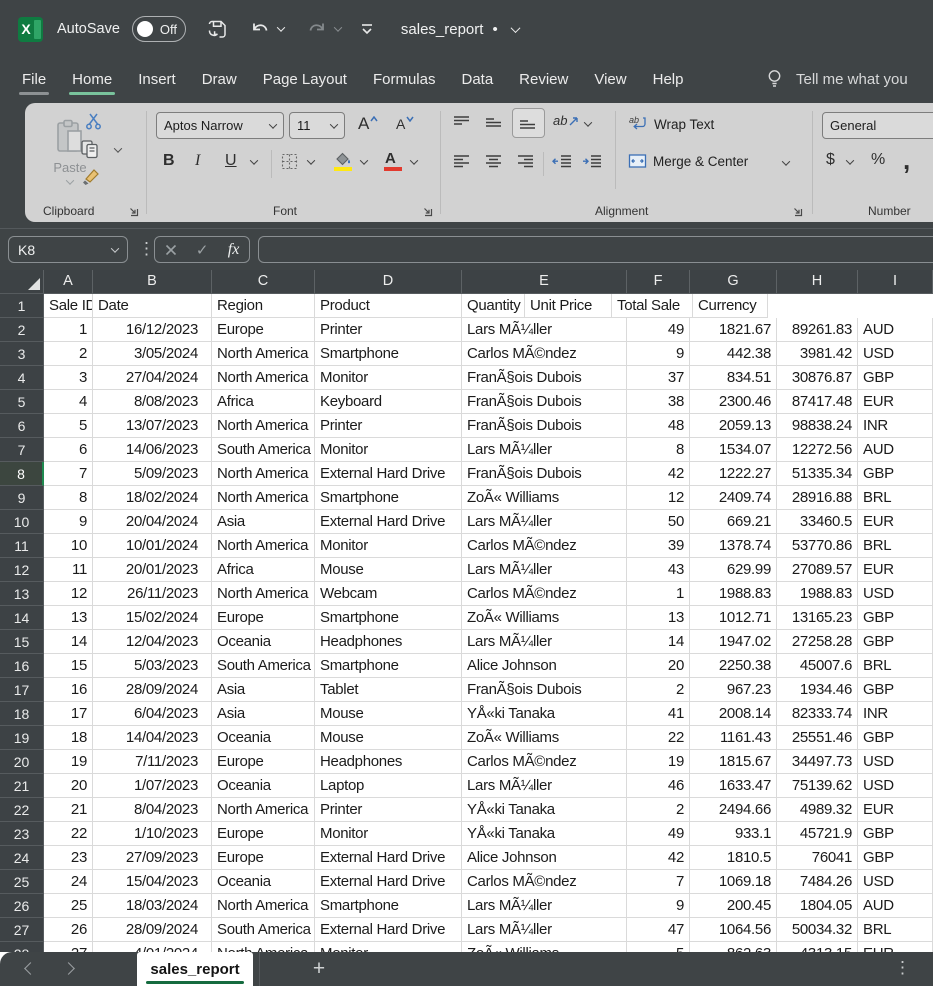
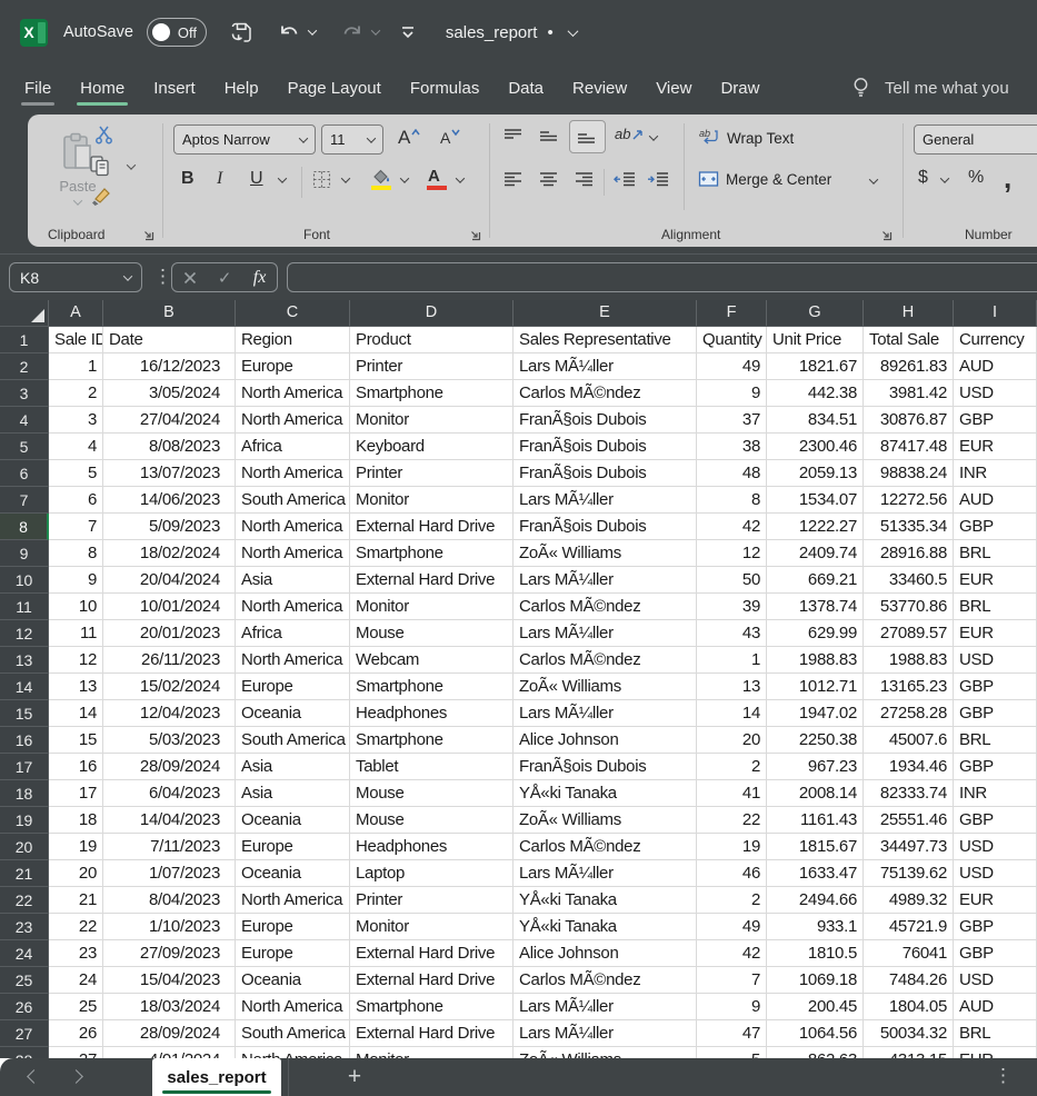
  X
  AutoSave
  Off
  sales_report
  •
  File
  Home
  Insert
- Draw
+ Help
  Page Layout
  Formulas
  Data
  Review
  View
- Help
+ Draw
  Tell me what you
  Paste
  Clipboard
  Aptos Narrow
  11
  A
  A
  B
  I
  U
  A
  Font
  ab
  ab
  Wrap Text
  Merge & Center
  Alignment
  General
  $
  %
  ,
  Number
  K8
  ⋮
  ✓
  fx
  A
  B
  C
  D
  E
  F
  G
  H
  I
  1
  Sale ID
  Date
  Region
  Product
+ Sales Representative
  Quantity
  Unit Price
  Total Sale
  Currency
  2
  1
  16/12/2023
  Europe
  Printer
  Lars MÃ¼ller
  49
  1821.67
  89261.83
  AUD
  3
  2
  3/05/2024
  North America
  Smartphone
  Carlos MÃ©ndez
  9
  442.38
  3981.42
  USD
  4
  3
  27/04/2024
  North America
  Monitor
  FranÃ§ois Dubois
  37
  834.51
  30876.87
  GBP
  5
  4
  8/08/2023
  Africa
  Keyboard
  FranÃ§ois Dubois
  38
  2300.46
  87417.48
  EUR
  6
  5
  13/07/2023
  North America
  Printer
  FranÃ§ois Dubois
  48
  2059.13
  98838.24
  INR
  7
  6
  14/06/2023
  South America
  Monitor
  Lars MÃ¼ller
  8
  1534.07
  12272.56
  AUD
  8
  7
  5/09/2023
  North America
  External Hard Drive
  FranÃ§ois Dubois
  42
  1222.27
  51335.34
  GBP
  9
  8
  18/02/2024
  North America
  Smartphone
  ZoÃ« Williams
  12
  2409.74
  28916.88
  BRL
  10
  9
  20/04/2024
  Asia
  External Hard Drive
  Lars MÃ¼ller
  50
  669.21
  33460.5
  EUR
  11
  10
  10/01/2024
  North America
  Monitor
  Carlos MÃ©ndez
  39
  1378.74
  53770.86
  BRL
  12
  11
  20/01/2023
  Africa
  Mouse
  Lars MÃ¼ller
  43
  629.99
  27089.57
  EUR
  13
  12
  26/11/2023
  North America
  Webcam
  Carlos MÃ©ndez
  1
  1988.83
  1988.83
  USD
  14
  13
  15/02/2024
  Europe
  Smartphone
  ZoÃ« Williams
  13
  1012.71
  13165.23
  GBP
  15
  14
  12/04/2023
  Oceania
  Headphones
  Lars MÃ¼ller
  14
  1947.02
  27258.28
  GBP
  16
  15
  5/03/2023
  South America
  Smartphone
  Alice Johnson
  20
  2250.38
  45007.6
  BRL
  17
  16
  28/09/2024
  Asia
  Tablet
  FranÃ§ois Dubois
  2
  967.23
  1934.46
  GBP
  18
  17
  6/04/2023
  Asia
  Mouse
  YÅ«ki Tanaka
  41
  2008.14
  82333.74
  INR
  19
  18
  14/04/2023
  Oceania
  Mouse
  ZoÃ« Williams
  22
  1161.43
  25551.46
  GBP
  20
  19
  7/11/2023
  Europe
  Headphones
  Carlos MÃ©ndez
  19
  1815.67
  34497.73
  USD
  21
  20
  1/07/2023
  Oceania
  Laptop
  Lars MÃ¼ller
  46
  1633.47
  75139.62
  USD
  22
  21
  8/04/2023
  North America
  Printer
  YÅ«ki Tanaka
  2
  2494.66
  4989.32
  EUR
  23
  22
  1/10/2023
  Europe
  Monitor
  YÅ«ki Tanaka
  49
  933.1
  45721.9
  GBP
  24
  23
  27/09/2023
  Europe
  External Hard Drive
  Alice Johnson
  42
  1810.5
  76041
  GBP
  25
  24
  15/04/2023
  Oceania
  External Hard Drive
  Carlos MÃ©ndez
  7
  1069.18
  7484.26
  USD
  26
  25
  18/03/2024
  North America
  Smartphone
  Lars MÃ¼ller
  9
  200.45
  1804.05
  AUD
  27
  26
  28/09/2024
  South America
  External Hard Drive
  Lars MÃ¼ller
  47
  1064.56
  50034.32
  BRL
  sales_report
  +
  ⋮
